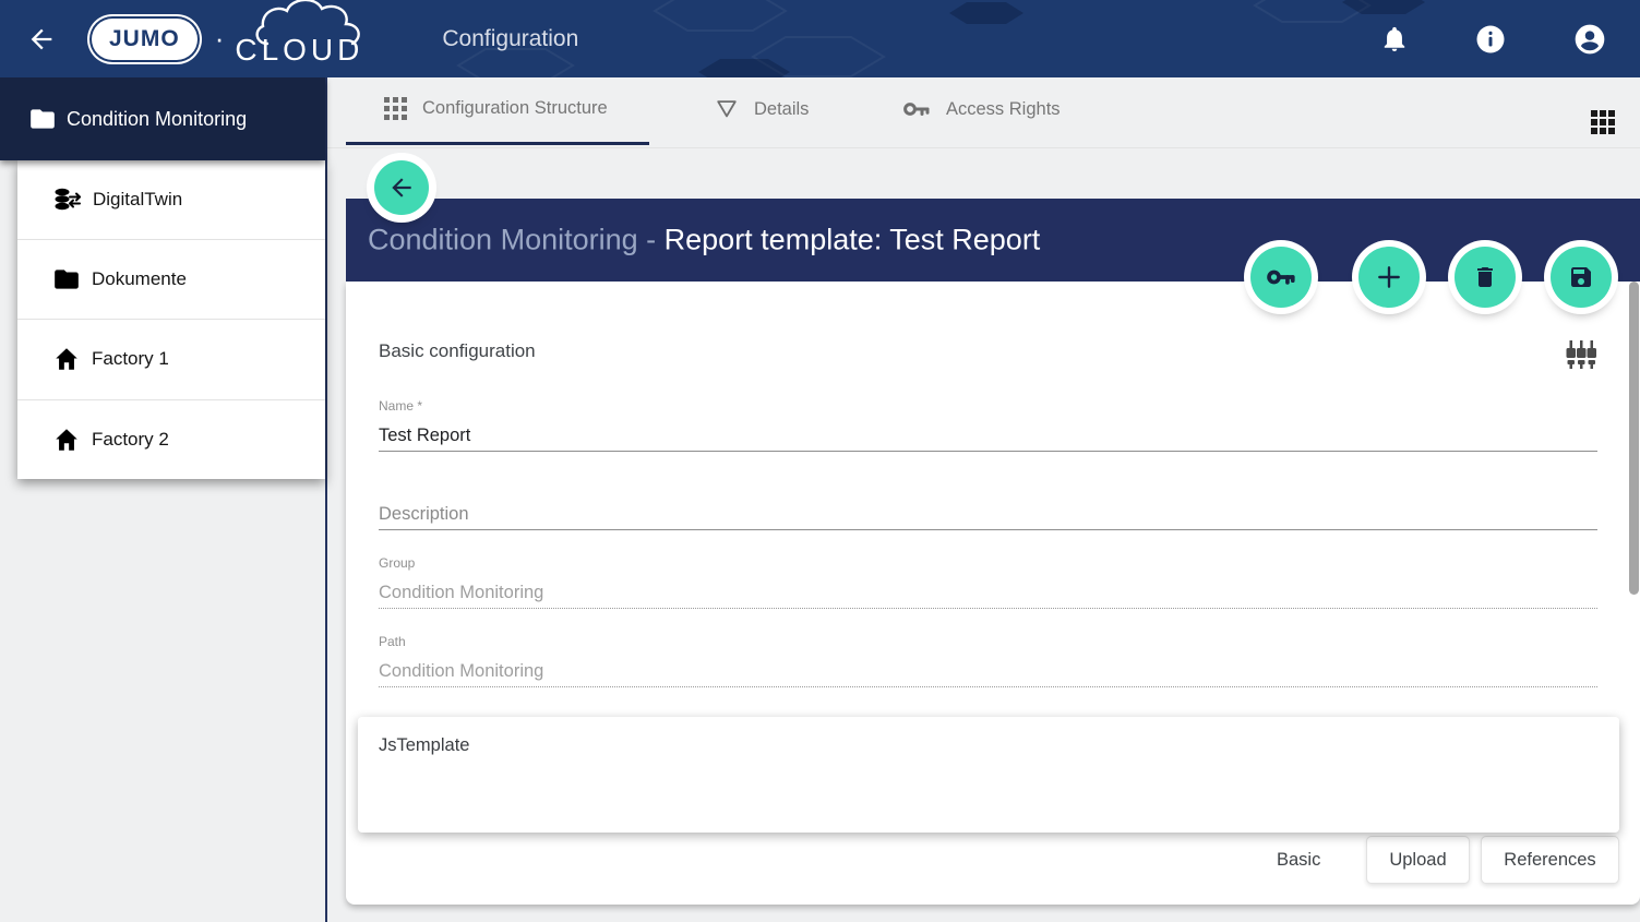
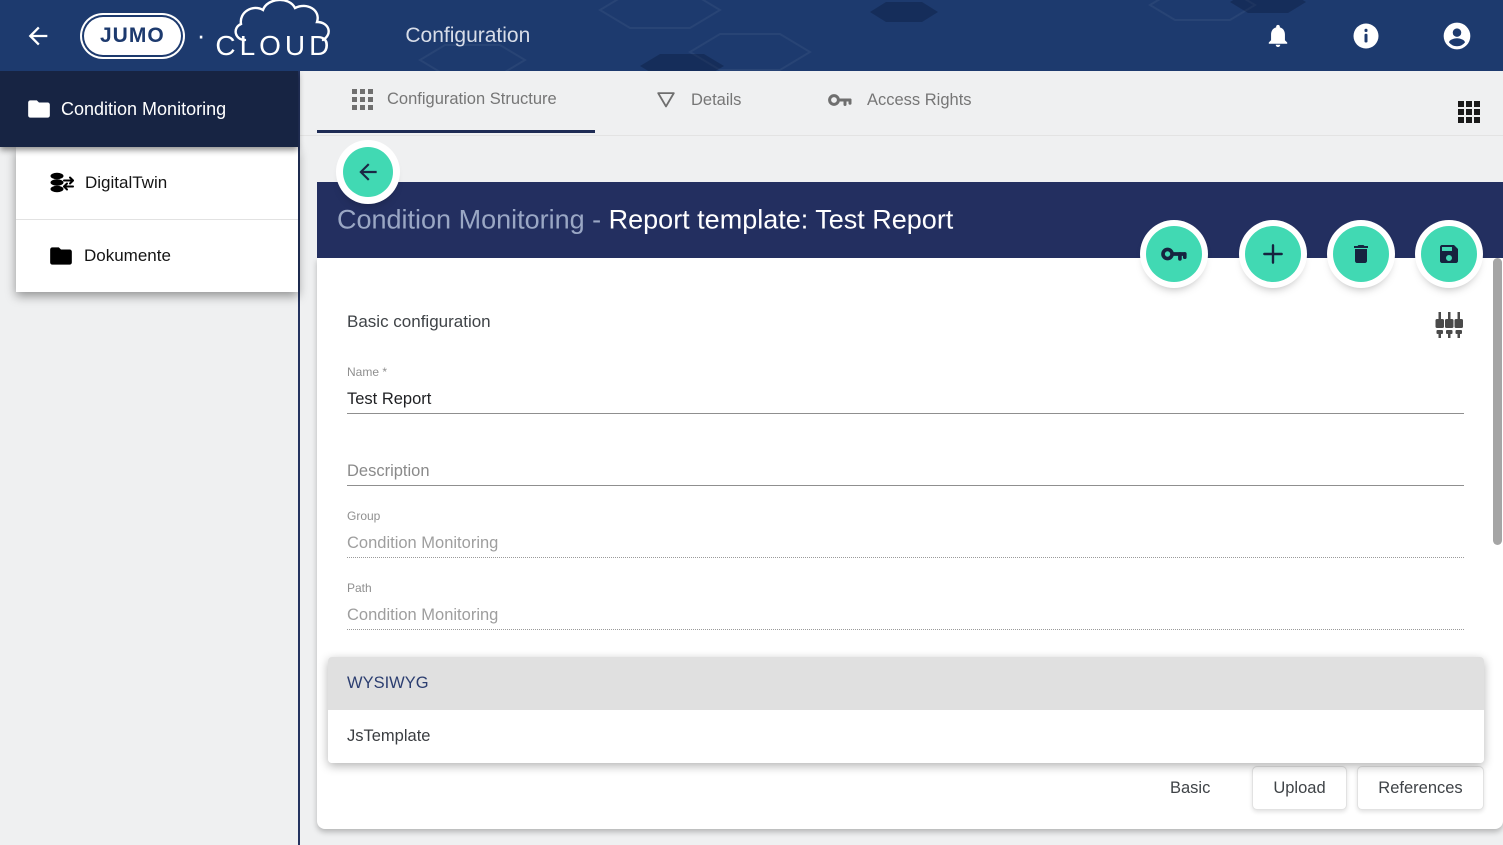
  JUMO
  ·
  CLOUD
  Configuration
  Condition Monitoring
  DigitalTwin
  Dokumente
- Factory 1
- Factory 2
  Configuration Structure
  Details
  Access Rights
  Condition Monitoring - Report template: Test Report
  Basic configuration
  Name *
  Test Report
  Description
  Group
  Condition Monitoring
  Path
  Condition Monitoring
+ WYSIWYG
  JsTemplate
  Basic
  Upload
  References
